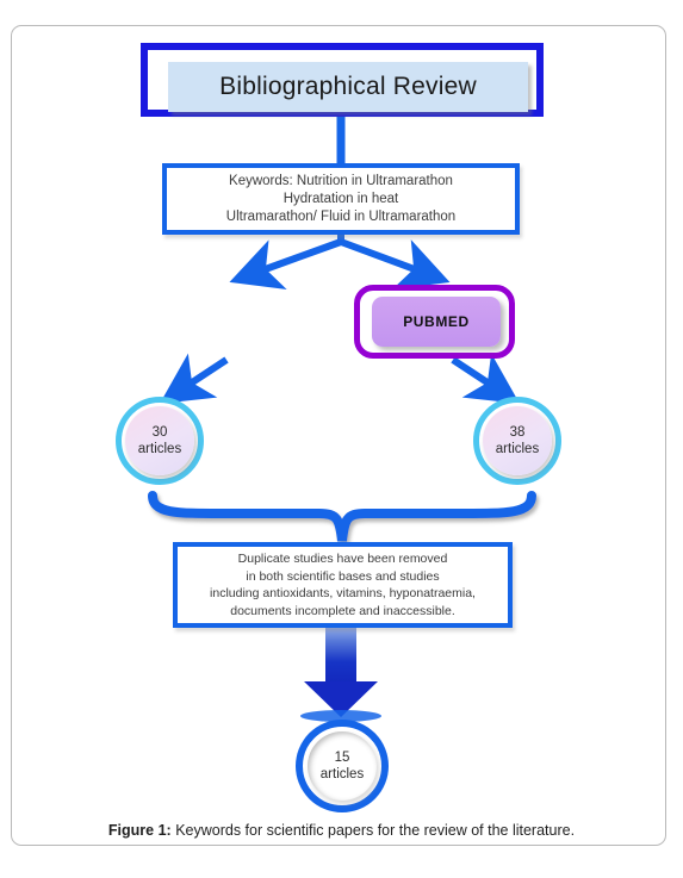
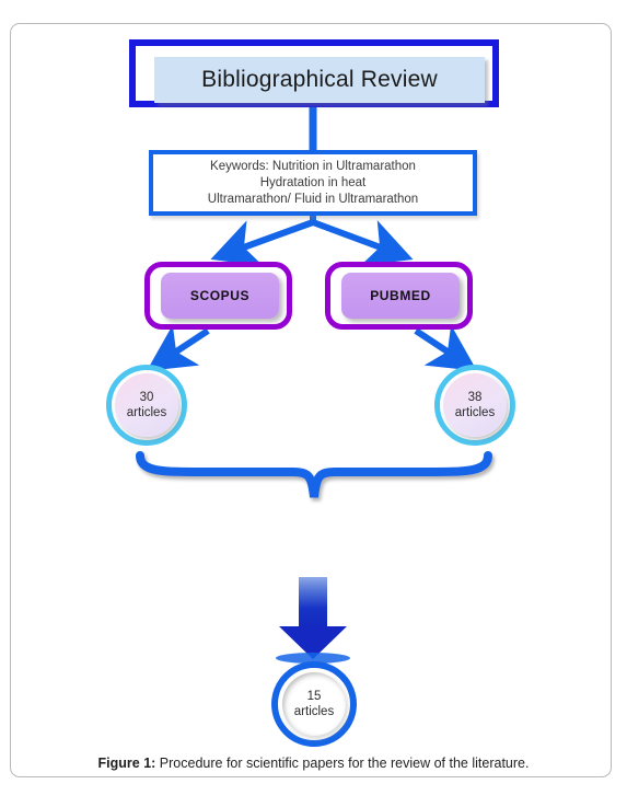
  Bibliographical Review
  Keywords: Nutrition in Ultramarathon
  Hydratation in heat
  Ultramarathon/ Fluid in Ultramarathon
+ SCOPUS
  PUBMED
  30
  articles
  38
  articles
- Duplicate studies have been removed
- in both scientific bases and studies
- including antioxidants, vitamins, hyponatraemia,
- documents incomplete and inaccessible.
  15
  articles
- Figure 1: Keywords for scientific papers for the review of the literature.
+ Figure 1: Procedure for scientific papers for the review of the literature.
